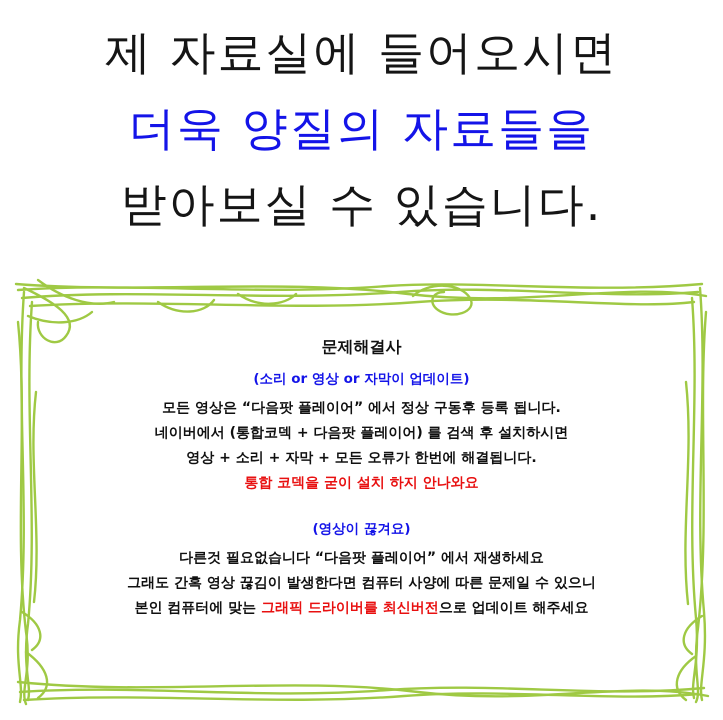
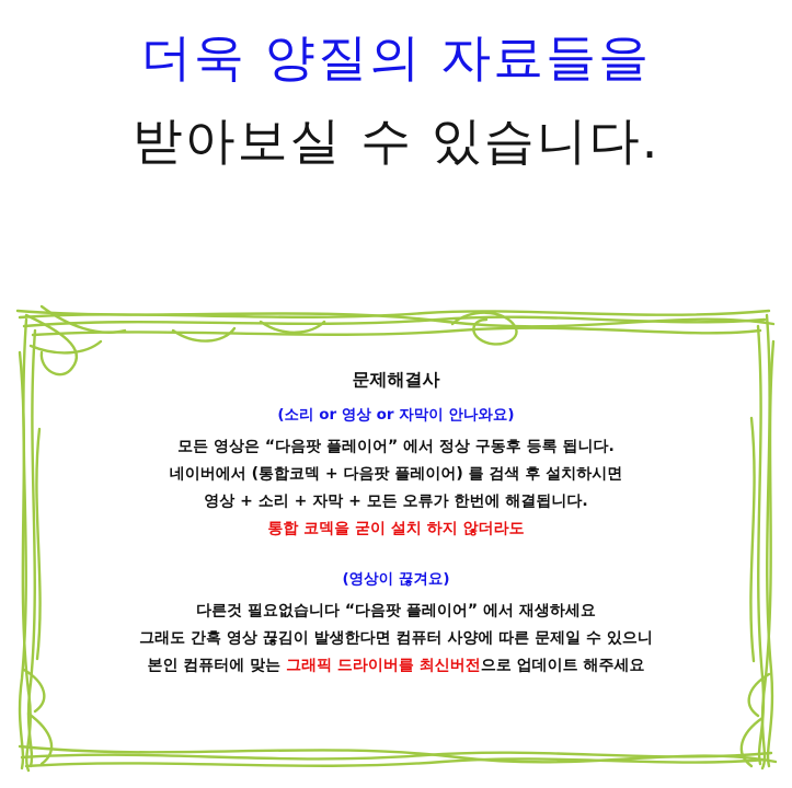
- 제 자료실에 들어오시면
  더욱 양질의 자료들을
  받아보실 수 있습니다.
  문제해결사
- (소리 or 영상 or 자막이 업데이트)
+ (소리 or 영상 or 자막이 안나와요)
  모든 영상은 “다음팟 플레이어” 에서 정상 구동후 등록 됩니다.
  네이버에서 (통합코덱 + 다음팟 플레이어) 를 검색 후 설치하시면
  영상 + 소리 + 자막 + 모든 오류가 한번에 해결됩니다.
- 통합 코덱을 굳이 설치 하지 안나와요
+ 통합 코덱을 굳이 설치 하지 않더라도
  (영상이 끊겨요)
  다른것 필요없습니다 “다음팟 플레이어” 에서 재생하세요
  그래도 간혹 영상 끊김이 발생한다면 컴퓨터 사양에 따른 문제일 수 있으니
  본인 컴퓨터에 맞는 그래픽 드라이버를 최신버전으로 업데이트 해주세요
